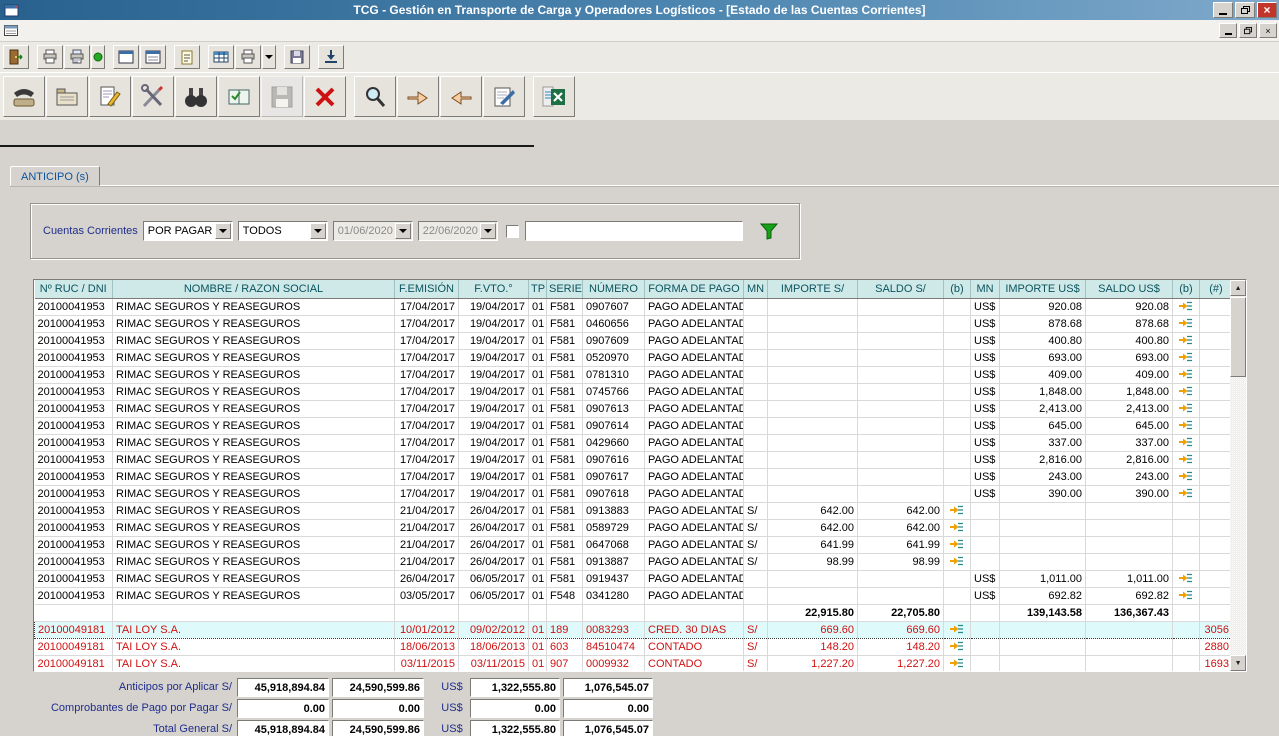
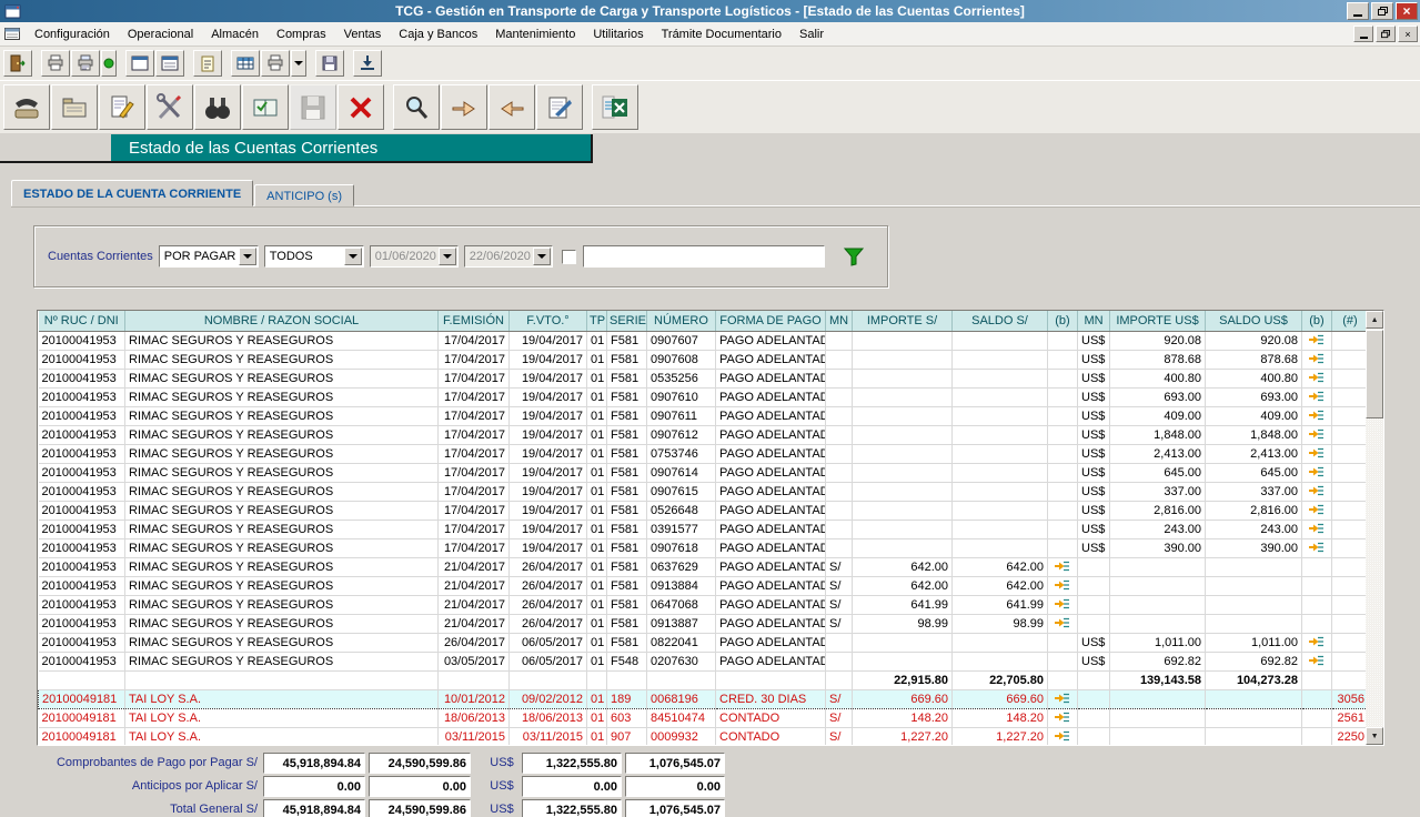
- TCG - Gestión en Transporte de Carga y Operadores Logísticos - [Estado de las Cuentas Corrientes]
+ TCG - Gestión en Transporte de Carga y Transporte Logísticos - [Estado de las Cuentas Corrientes]
  ×
+ Configuración Operacional Almacén Compras Ventas Caja y Bancos Mantenimiento Utilitarios Trámite Documentario Salir
  ×
+ Estado de las Cuentas Corrientes
+ ESTADO DE LA CUENTA CORRIENTE
  ANTICIPO (s)
  Cuentas Corrientes
  POR PAGAR
  TODOS
  01/06/2020
  22/06/2020
  Nº RUC / DNI	NOMBRE / RAZON SOCIAL	F.EMISIÓN	F.VTO.°	TP	SERIE	NÚMERO	FORMA DE PAGO	MN	IMPORTE S/	SALDO S/	(b)	MN	IMPORTE US$	SALDO US$	(b)	(#)
  20100041953	RIMAC SEGUROS Y REASEGUROS	17/04/2017	19/04/2017	01	F581	0907607	PAGO ADELANTAD					US$	920.08	920.08
- 20100041953	RIMAC SEGUROS Y REASEGUROS	17/04/2017	19/04/2017	01	F581	0460656	PAGO ADELANTAD					US$	878.68	878.68
+ 20100041953	RIMAC SEGUROS Y REASEGUROS	17/04/2017	19/04/2017	01	F581	0907608	PAGO ADELANTAD					US$	878.68	878.68
- 20100041953	RIMAC SEGUROS Y REASEGUROS	17/04/2017	19/04/2017	01	F581	0907609	PAGO ADELANTAD					US$	400.80	400.80
+ 20100041953	RIMAC SEGUROS Y REASEGUROS	17/04/2017	19/04/2017	01	F581	0535256	PAGO ADELANTAD					US$	400.80	400.80
- 20100041953	RIMAC SEGUROS Y REASEGUROS	17/04/2017	19/04/2017	01	F581	0520970	PAGO ADELANTAD					US$	693.00	693.00
+ 20100041953	RIMAC SEGUROS Y REASEGUROS	17/04/2017	19/04/2017	01	F581	0907610	PAGO ADELANTAD					US$	693.00	693.00
- 20100041953	RIMAC SEGUROS Y REASEGUROS	17/04/2017	19/04/2017	01	F581	0781310	PAGO ADELANTAD					US$	409.00	409.00
+ 20100041953	RIMAC SEGUROS Y REASEGUROS	17/04/2017	19/04/2017	01	F581	0907611	PAGO ADELANTAD					US$	409.00	409.00
- 20100041953	RIMAC SEGUROS Y REASEGUROS	17/04/2017	19/04/2017	01	F581	0745766	PAGO ADELANTAD					US$	1,848.00	1,848.00
+ 20100041953	RIMAC SEGUROS Y REASEGUROS	17/04/2017	19/04/2017	01	F581	0907612	PAGO ADELANTAD					US$	1,848.00	1,848.00
- 20100041953	RIMAC SEGUROS Y REASEGUROS	17/04/2017	19/04/2017	01	F581	0907613	PAGO ADELANTAD					US$	2,413.00	2,413.00
+ 20100041953	RIMAC SEGUROS Y REASEGUROS	17/04/2017	19/04/2017	01	F581	0753746	PAGO ADELANTAD					US$	2,413.00	2,413.00
  20100041953	RIMAC SEGUROS Y REASEGUROS	17/04/2017	19/04/2017	01	F581	0907614	PAGO ADELANTAD					US$	645.00	645.00
- 20100041953	RIMAC SEGUROS Y REASEGUROS	17/04/2017	19/04/2017	01	F581	0429660	PAGO ADELANTAD					US$	337.00	337.00
+ 20100041953	RIMAC SEGUROS Y REASEGUROS	17/04/2017	19/04/2017	01	F581	0907615	PAGO ADELANTAD					US$	337.00	337.00
- 20100041953	RIMAC SEGUROS Y REASEGUROS	17/04/2017	19/04/2017	01	F581	0907616	PAGO ADELANTAD					US$	2,816.00	2,816.00
+ 20100041953	RIMAC SEGUROS Y REASEGUROS	17/04/2017	19/04/2017	01	F581	0526648	PAGO ADELANTAD					US$	2,816.00	2,816.00
- 20100041953	RIMAC SEGUROS Y REASEGUROS	17/04/2017	19/04/2017	01	F581	0907617	PAGO ADELANTAD					US$	243.00	243.00
+ 20100041953	RIMAC SEGUROS Y REASEGUROS	17/04/2017	19/04/2017	01	F581	0391577	PAGO ADELANTAD					US$	243.00	243.00
  20100041953	RIMAC SEGUROS Y REASEGUROS	17/04/2017	19/04/2017	01	F581	0907618	PAGO ADELANTAD					US$	390.00	390.00
- 20100041953	RIMAC SEGUROS Y REASEGUROS	21/04/2017	26/04/2017	01	F581	0913883	PAGO ADELANTAD	S/	642.00	642.00
+ 20100041953	RIMAC SEGUROS Y REASEGUROS	21/04/2017	26/04/2017	01	F581	0637629	PAGO ADELANTAD	S/	642.00	642.00
- 20100041953	RIMAC SEGUROS Y REASEGUROS	21/04/2017	26/04/2017	01	F581	0589729	PAGO ADELANTAD	S/	642.00	642.00
+ 20100041953	RIMAC SEGUROS Y REASEGUROS	21/04/2017	26/04/2017	01	F581	0913884	PAGO ADELANTAD	S/	642.00	642.00
  20100041953	RIMAC SEGUROS Y REASEGUROS	21/04/2017	26/04/2017	01	F581	0647068	PAGO ADELANTAD	S/	641.99	641.99
  20100041953	RIMAC SEGUROS Y REASEGUROS	21/04/2017	26/04/2017	01	F581	0913887	PAGO ADELANTAD	S/	98.99	98.99
- 20100041953	RIMAC SEGUROS Y REASEGUROS	26/04/2017	06/05/2017	01	F581	0919437	PAGO ADELANTAD					US$	1,011.00	1,011.00
+ 20100041953	RIMAC SEGUROS Y REASEGUROS	26/04/2017	06/05/2017	01	F581	0822041	PAGO ADELANTAD					US$	1,011.00	1,011.00
- 20100041953	RIMAC SEGUROS Y REASEGUROS	03/05/2017	06/05/2017	01	F548	0341280	PAGO ADELANTAD					US$	692.82	692.82
+ 20100041953	RIMAC SEGUROS Y REASEGUROS	03/05/2017	06/05/2017	01	F548	0207630	PAGO ADELANTAD					US$	692.82	692.82
- 									22,915.80	22,705.80			139,143.58	136,367.43
+ 									22,915.80	22,705.80			139,143.58	104,273.28
- 20100049181	TAI LOY S.A.	10/01/2012	09/02/2012	01	189	0083293	CRED. 30 DIAS	S/	669.60	669.60						3056
+ 20100049181	TAI LOY S.A.	10/01/2012	09/02/2012	01	189	0068196	CRED. 30 DIAS	S/	669.60	669.60						3056
- 20100049181	TAI LOY S.A.	18/06/2013	18/06/2013	01	603	84510474	CONTADO	S/	148.20	148.20						2880
+ 20100049181	TAI LOY S.A.	18/06/2013	18/06/2013	01	603	84510474	CONTADO	S/	148.20	148.20						2561
- 20100049181	TAI LOY S.A.	03/11/2015	03/11/2015	01	907	0009932	CONTADO	S/	1,227.20	1,227.20						1693
+ 20100049181	TAI LOY S.A.	03/11/2015	03/11/2015	01	907	0009932	CONTADO	S/	1,227.20	1,227.20						2250
- Anticipos por Aplicar S/
+ Comprobantes de Pago por Pagar S/
  45,918,894.84
  24,590,599.86
  US$
  1,322,555.80
  1,076,545.07
- Comprobantes de Pago por Pagar S/
+ Anticipos por Aplicar S/
  0.00
  0.00
  US$
  0.00
  0.00
  Total General S/
  45,918,894.84
  24,590,599.86
  US$
  1,322,555.80
  1,076,545.07
